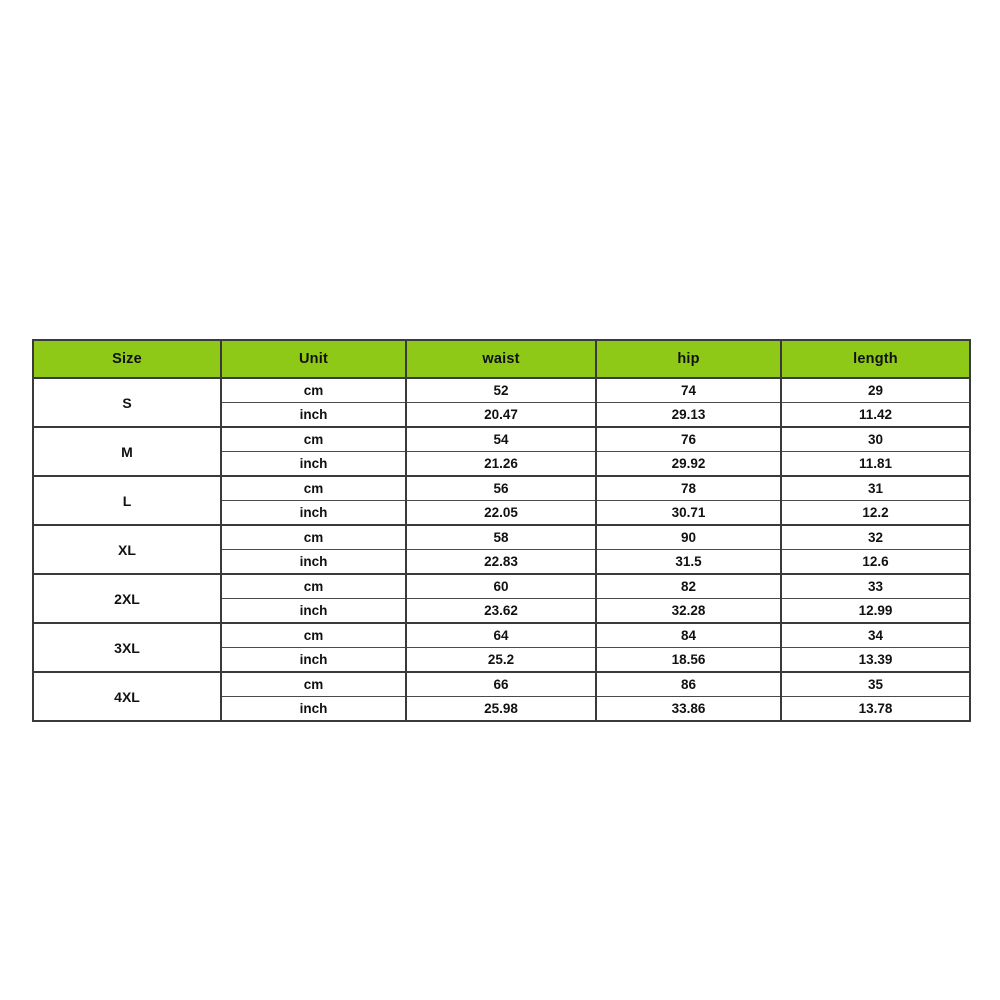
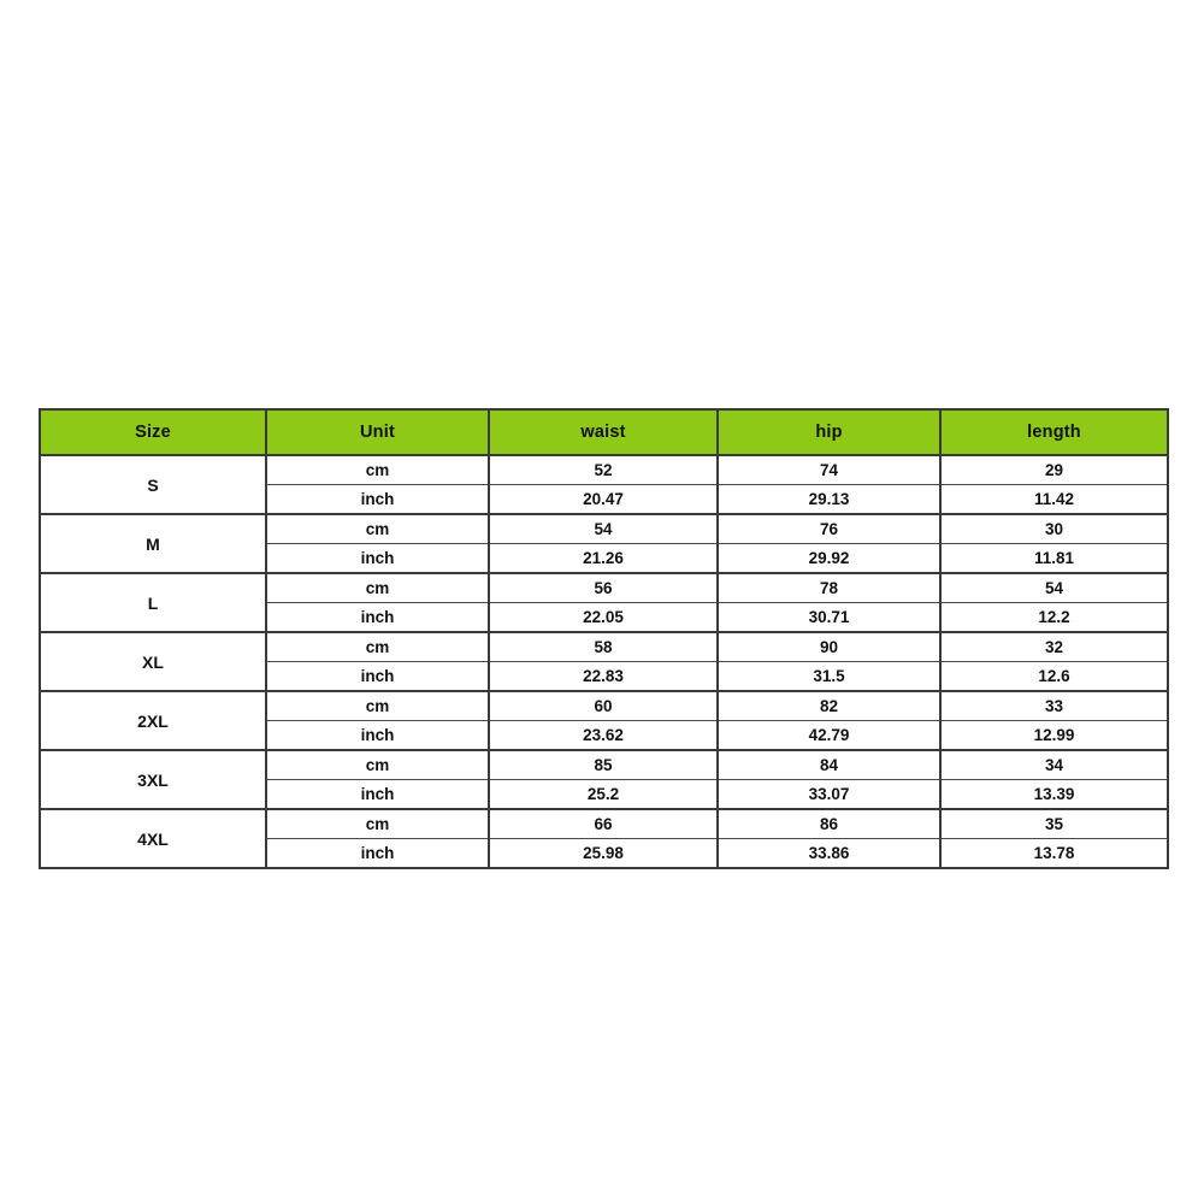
  Size	Unit	waist	hip	length
  S	cm	52	74	29
  inch	20.47	29.13	11.42
  M	cm	54	76	30
  inch	21.26	29.92	11.81
- L	cm	56	78	31
+ L	cm	56	78	54
  inch	22.05	30.71	12.2
  XL	cm	58	90	32
  inch	22.83	31.5	12.6
  2XL	cm	60	82	33
- inch	23.62	32.28	12.99
+ inch	23.62	42.79	12.99
- 3XL	cm	64	84	34
+ 3XL	cm	85	84	34
- inch	25.2	18.56	13.39
+ inch	25.2	33.07	13.39
  4XL	cm	66	86	35
  inch	25.98	33.86	13.78
